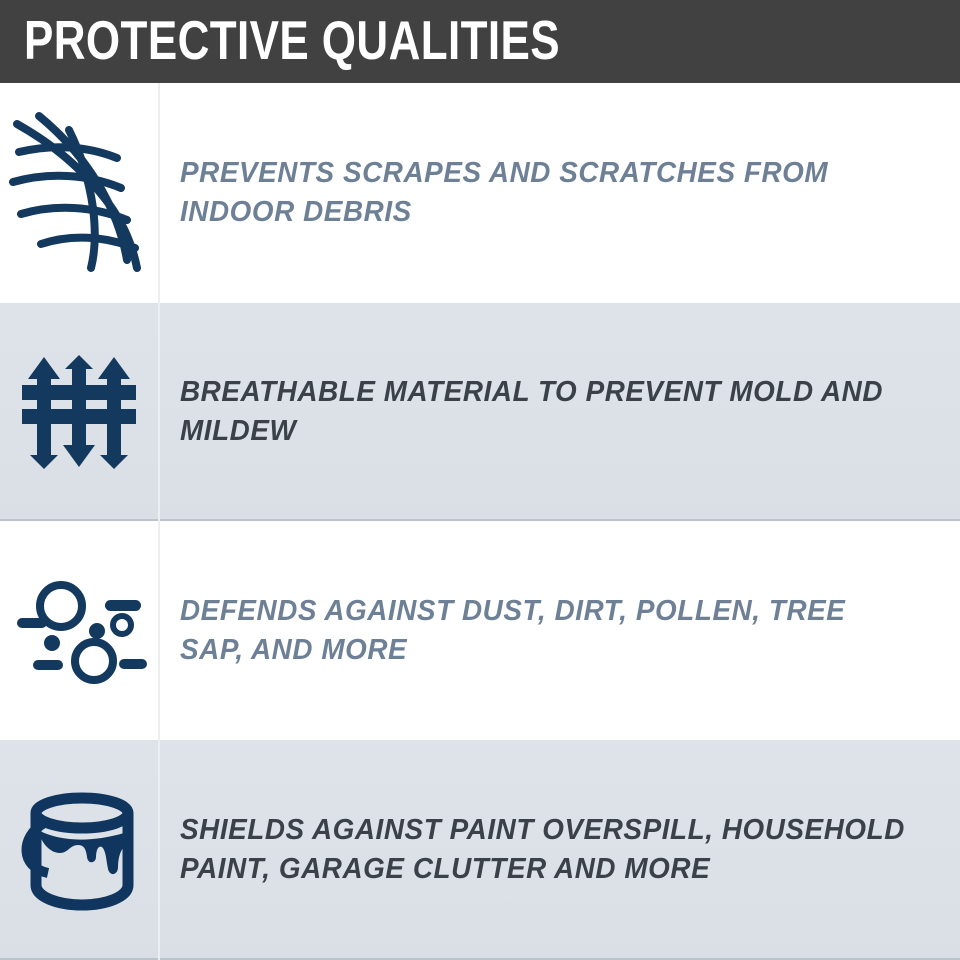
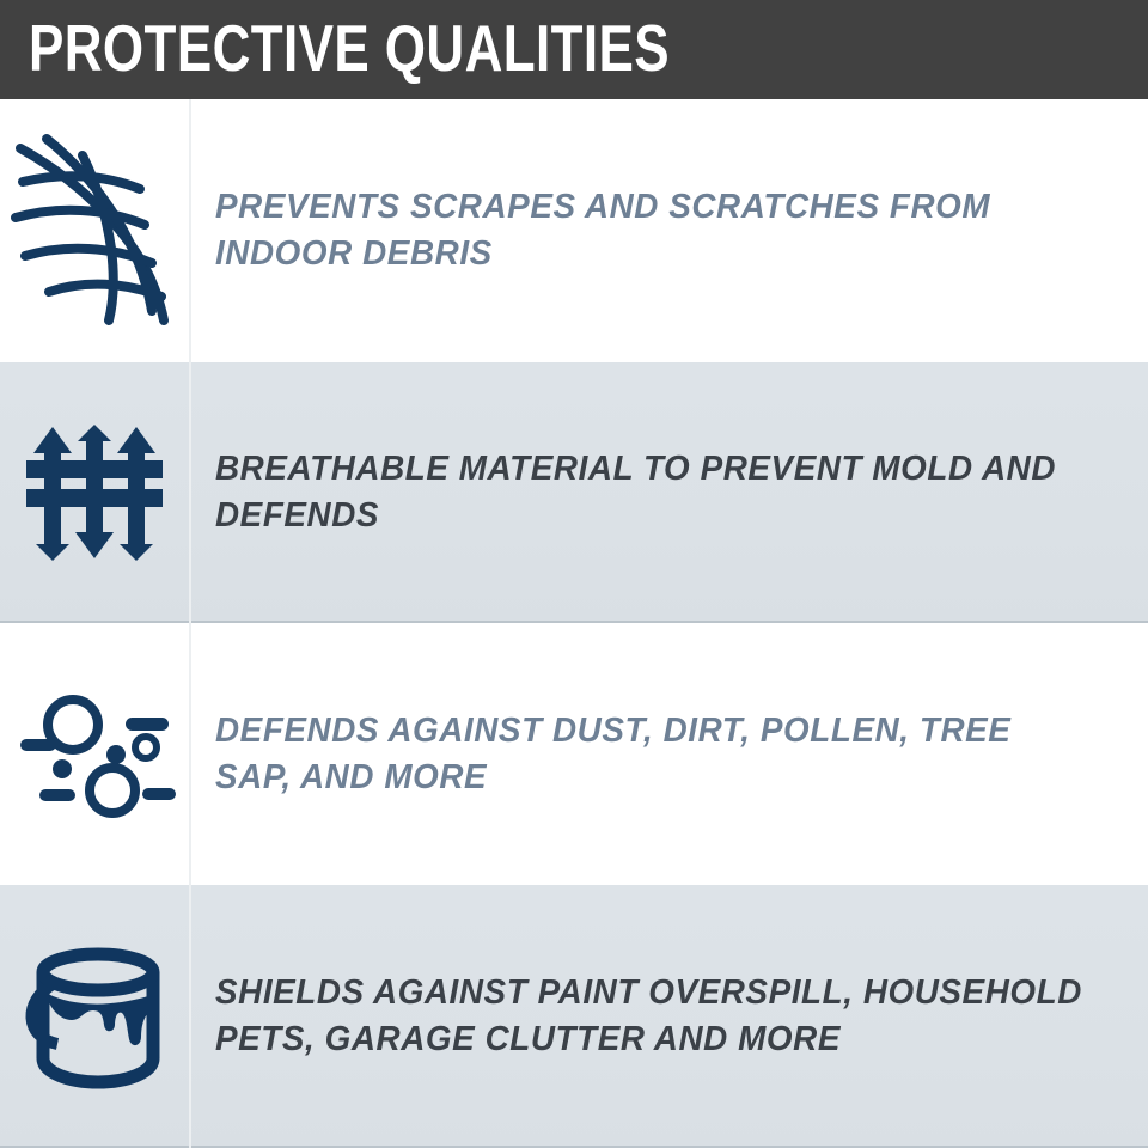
  PROTECTIVE QUALITIES
  PREVENTS SCRAPES AND SCRATCHES FROM INDOOR DEBRIS
- BREATHABLE MATERIAL TO PREVENT MOLD AND MILDEW
+ BREATHABLE MATERIAL TO PREVENT MOLD AND DEFENDS
  DEFENDS AGAINST DUST, DIRT, POLLEN, TREE SAP, AND MORE
- SHIELDS AGAINST PAINT OVERSPILL, HOUSEHOLD PAINT, GARAGE CLUTTER AND MORE
+ SHIELDS AGAINST PAINT OVERSPILL, HOUSEHOLD PETS, GARAGE CLUTTER AND MORE
